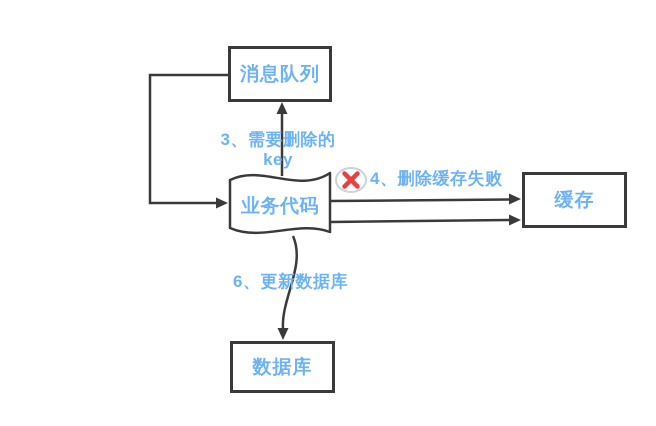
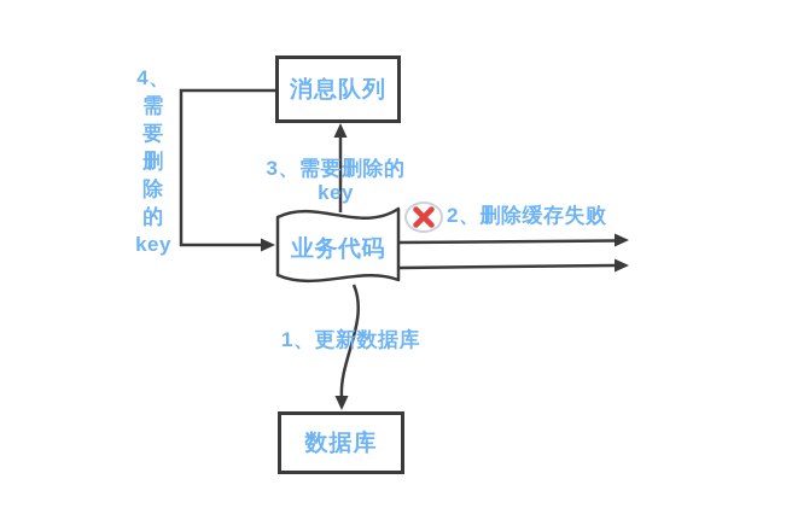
  消息队列
- 缓存
  数据库
  业务代码
- 6、更新数据库
+ 1、更新数据库
- 4、删除缓存失败
+ 2、删除缓存失败
  3、需要删除的key
+ 4、
+ 需
+ 要
+ 删
+ 除
+ 的
+ key
